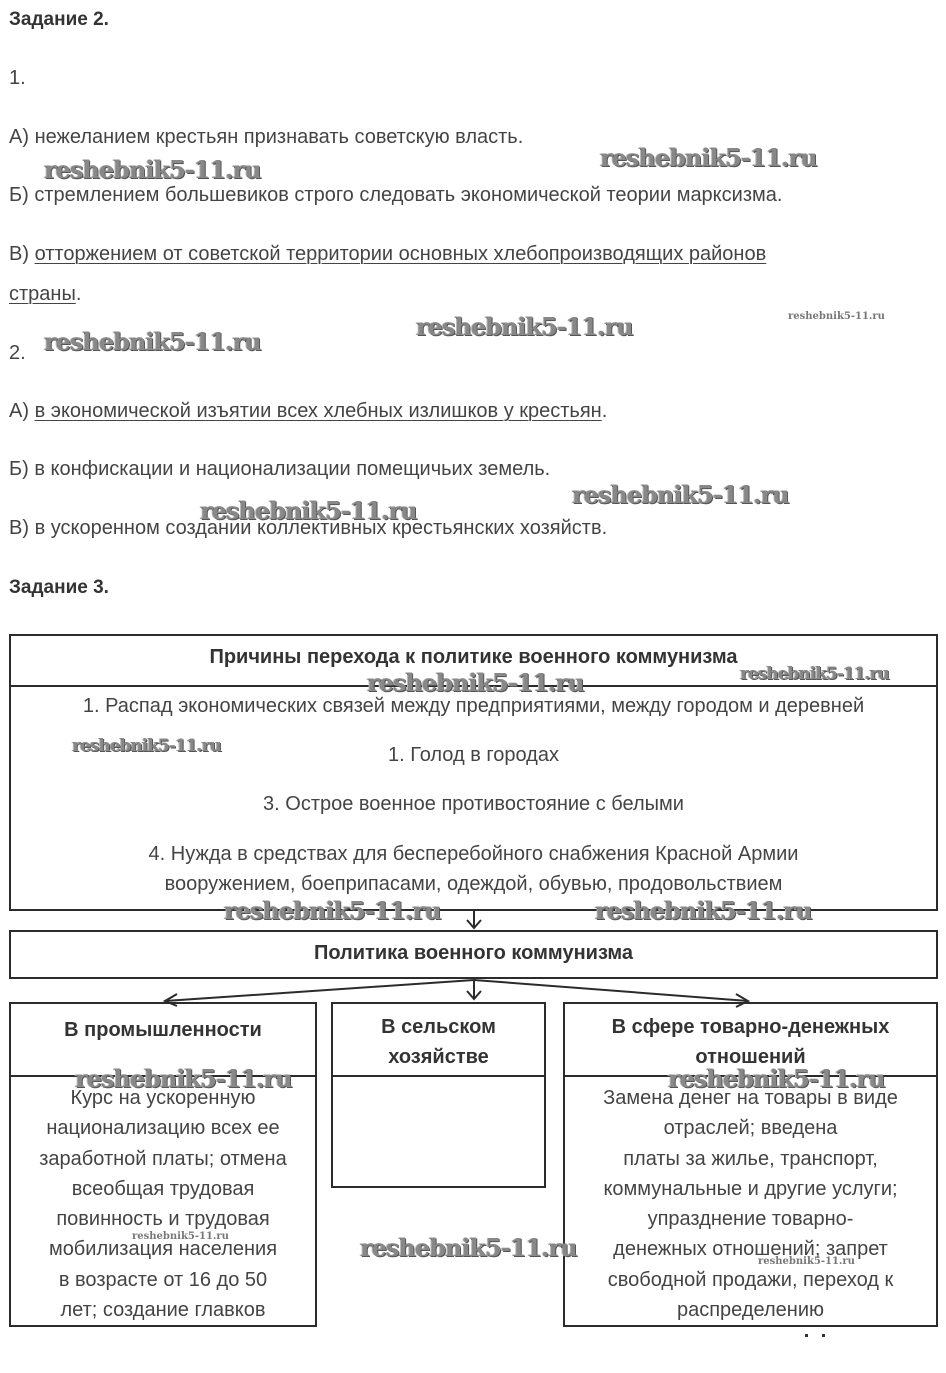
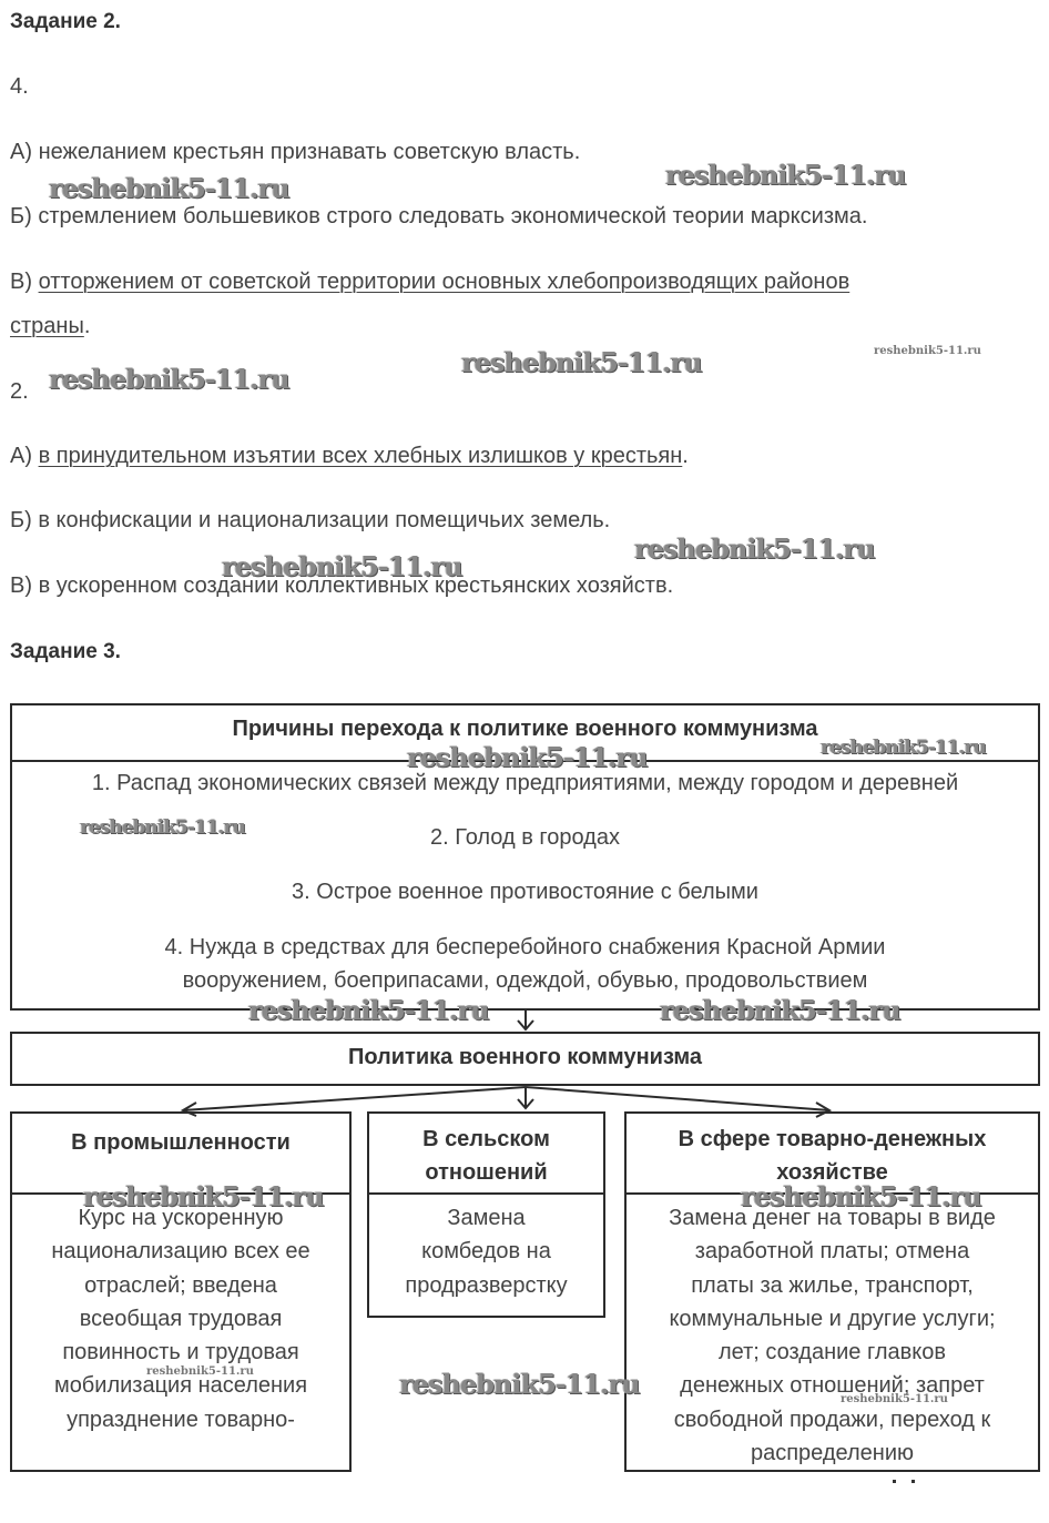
  Задание 2.
- 1.
+ 4.
  А) нежеланием крестьян признавать советскую власть.
  Б) стремлением большевиков строго следовать экономической теории марксизма.
  В) отторжением от советской территории основных хлебопроизводящих районов
  страны.
  2.
- А) в экономической изъятии всех хлебных излишков у крестьян.
+ А) в принудительном изъятии всех хлебных излишков у крестьян.
  Б) в конфискации и национализации помещичьих земель.
  В) в ускоренном создании коллективных крестьянских хозяйств.
  Задание 3.
  Причины перехода к политике военного коммунизма
  1. Распад экономических связей между предприятиями, между городом и деревней
- 1. Голод в городах
+ 2. Голод в городах
  3. Острое военное противостояние с белыми
  4. Нужда в средствах для бесперебойного снабжения Красной Армии
  вооружением, боеприпасами, одеждой, обувью, продовольствием
  Политика военного коммунизма
  В промышленности
  Курс на ускоренную
  национализацию всех ее
- заработной платы; отмена
+ отраслей; введена
  всеобщая трудовая
  повинность и трудовая
  мобилизация населения
- в возрасте от 16 до 50
- лет; создание главков
+ упразднение товарно-
  В сельском
- хозяйстве
+ отношений
+ Замена
+ комбедов на
+ продразверстку
  В сфере товарно-денежных
- отношений
+ хозяйстве
  Замена денег на товары в виде
- отраслей; введена
+ заработной платы; отмена
  платы за жилье, транспорт,
  коммунальные и другие услуги;
- упразднение товарно-
+ лет; создание главков
  денежных отношений; запрет
  свободной продажи, переход к
  распределению
  reshebnik5-11.ru
  reshebnik5-11.ru
  reshebnik5-11.ru
  reshebnik5-11.ru
  reshebnik5-11.ru
  reshebnik5-11.ru
  reshebnik5-11.ru
  reshebnik5-11.ru
  reshebnik5-11.ru
  reshebnik5-11.ru
  reshebnik5-11.ru
  reshebnik5-11.ru
  reshebnik5-11.ru
  reshebnik5-11.ru
  reshebnik5-11.ru
  reshebnik5-11.ru
  reshebnik5-11.ru
